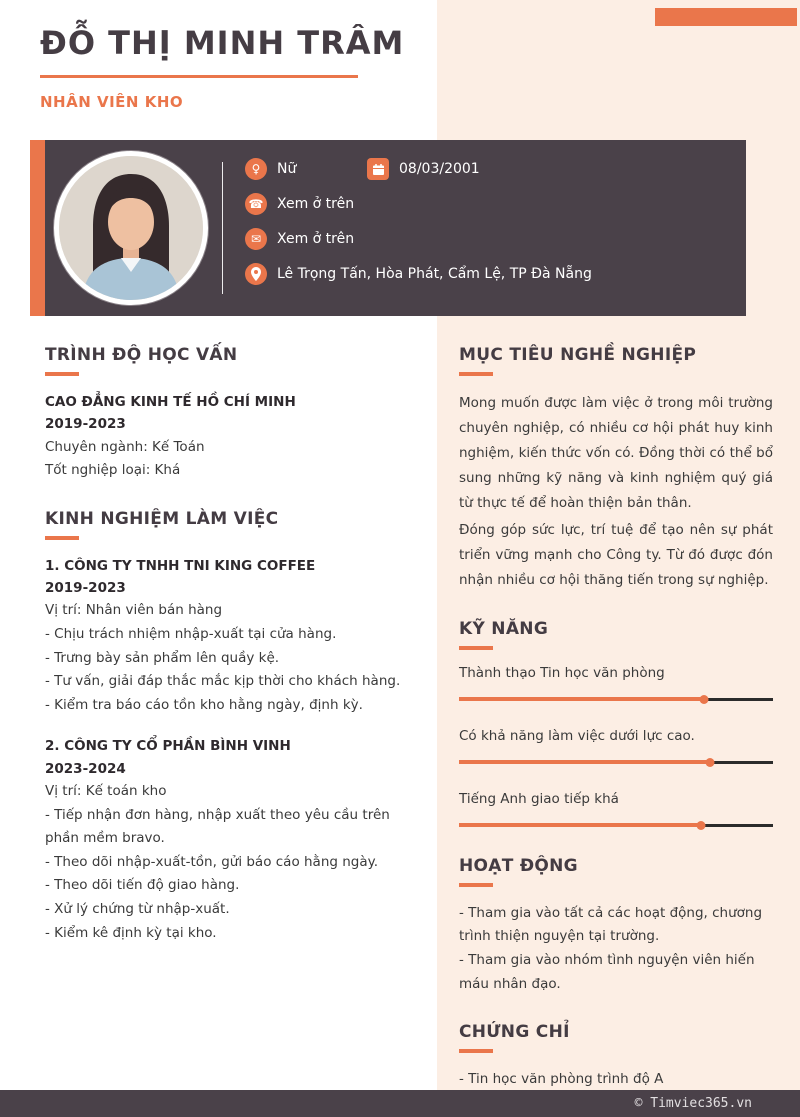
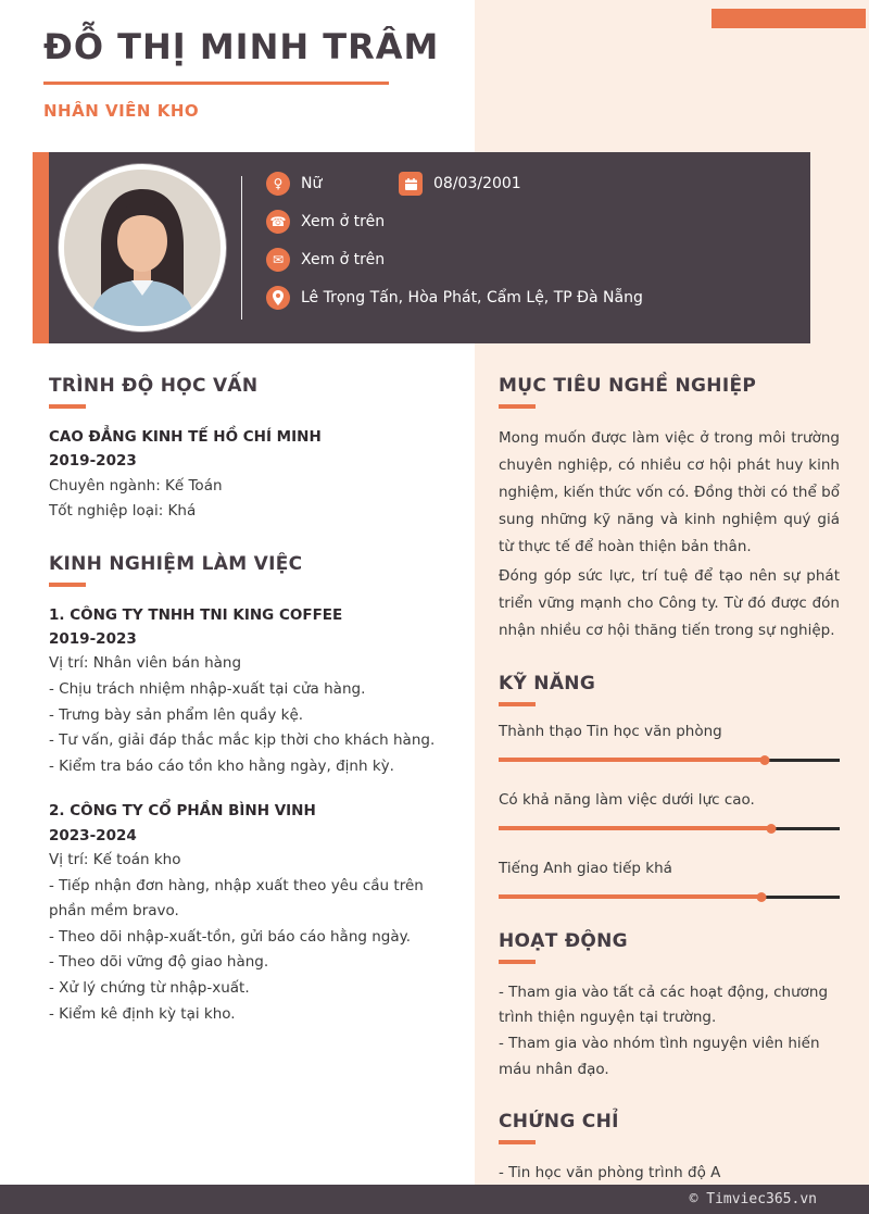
  ĐỖ THỊ MINH TRÂM
  NHÂN VIÊN KHO
  ♀
  Nữ
  08/03/2001
  ☎
  Xem ở trên
  ✉
  Xem ở trên
  Lê Trọng Tấn, Hòa Phát, Cẩm Lệ, TP Đà Nẵng
  TRÌNH ĐỘ HỌC VẤN
  CAO ĐẲNG KINH TẾ HỒ CHÍ MINH
  2019-2023
  Chuyên ngành: Kế Toán
  Tốt nghiệp loại: Khá
  KINH NGHIỆM LÀM VIỆC
  1. CÔNG TY TNHH TNI KING COFFEE
  2019-2023
  Vị trí: Nhân viên bán hàng
  - Chịu trách nhiệm nhập-xuất tại cửa hàng.
  - Trưng bày sản phẩm lên quầy kệ.
  - Tư vấn, giải đáp thắc mắc kịp thời cho khách hàng.
  - Kiểm tra báo cáo tồn kho hằng ngày, định kỳ.
  2. CÔNG TY CỔ PHẦN BÌNH VINH
  2023-2024
  Vị trí: Kế toán kho
  - Tiếp nhận đơn hàng, nhập xuất theo yêu cầu trên phần mềm bravo.
  - Theo dõi nhập-xuất-tồn, gửi báo cáo hằng ngày.
- - Theo dõi tiến độ giao hàng.
+ - Theo dõi vững độ giao hàng.
  - Xử lý chứng từ nhập-xuất.
  - Kiểm kê định kỳ tại kho.
  MỤC TIÊU NGHỀ NGHIỆP
  Mong muốn được làm việc ở trong môi trường chuyên nghiệp, có nhiều cơ hội phát huy kinh nghiệm, kiến thức vốn có. Đồng thời có thể bổ sung những kỹ năng và kinh nghiệm quý giá từ thực tế để hoàn thiện bản thân.
  Đóng góp sức lực, trí tuệ để tạo nên sự phát triển vững mạnh cho Công ty. Từ đó được đón nhận nhiều cơ hội thăng tiến trong sự nghiệp.
  KỸ NĂNG
  Thành thạo Tin học văn phòng
  Có khả năng làm việc dưới lực cao.
  Tiếng Anh giao tiếp khá
  HOẠT ĐỘNG
  - Tham gia vào tất cả các hoạt động, chương trình thiện nguyện tại trường.
  - Tham gia vào nhóm tình nguyện viên hiến máu nhân đạo.
  CHỨNG CHỈ
  - Tin học văn phòng trình độ A
  © Timviec365.vn
